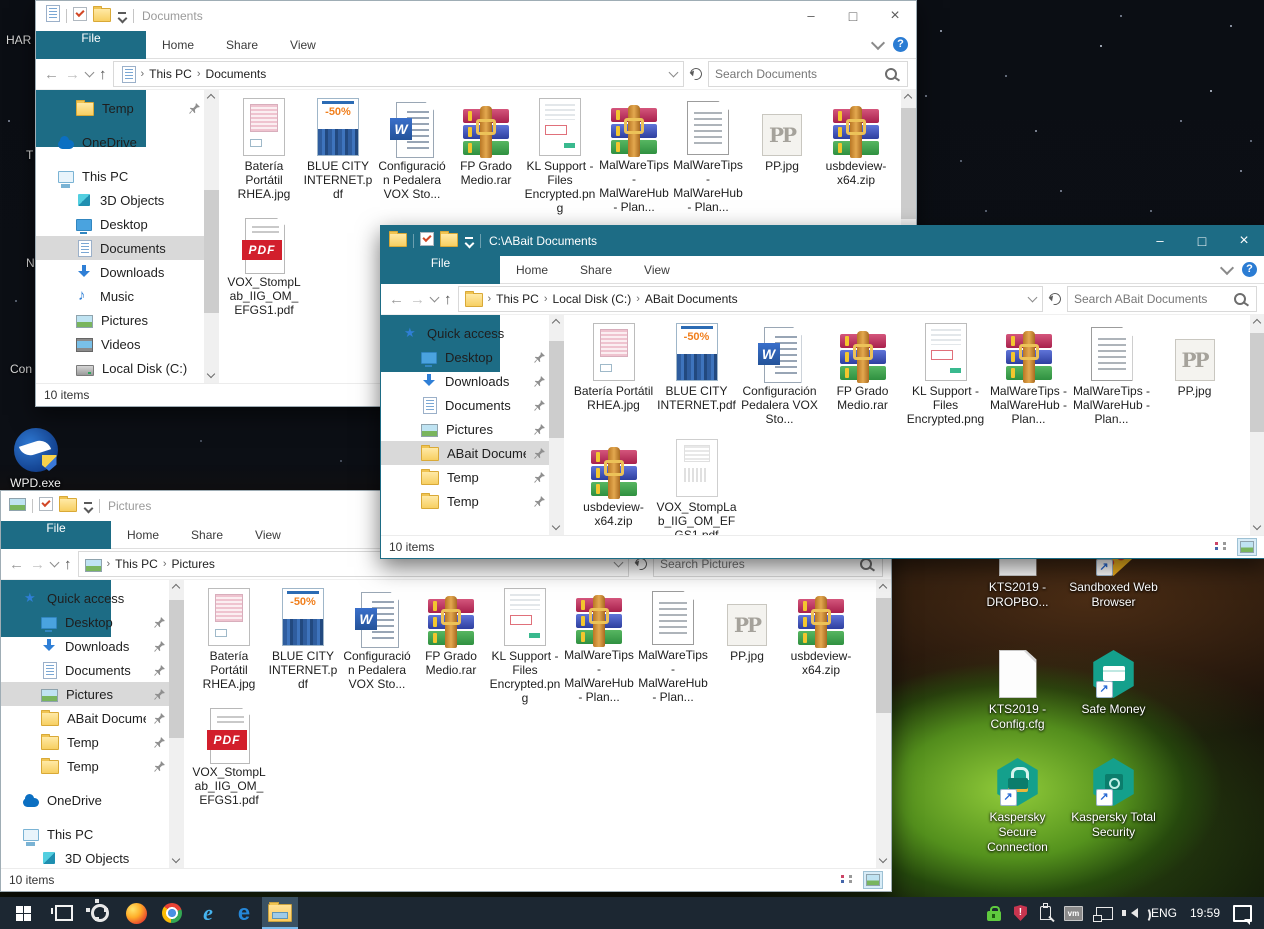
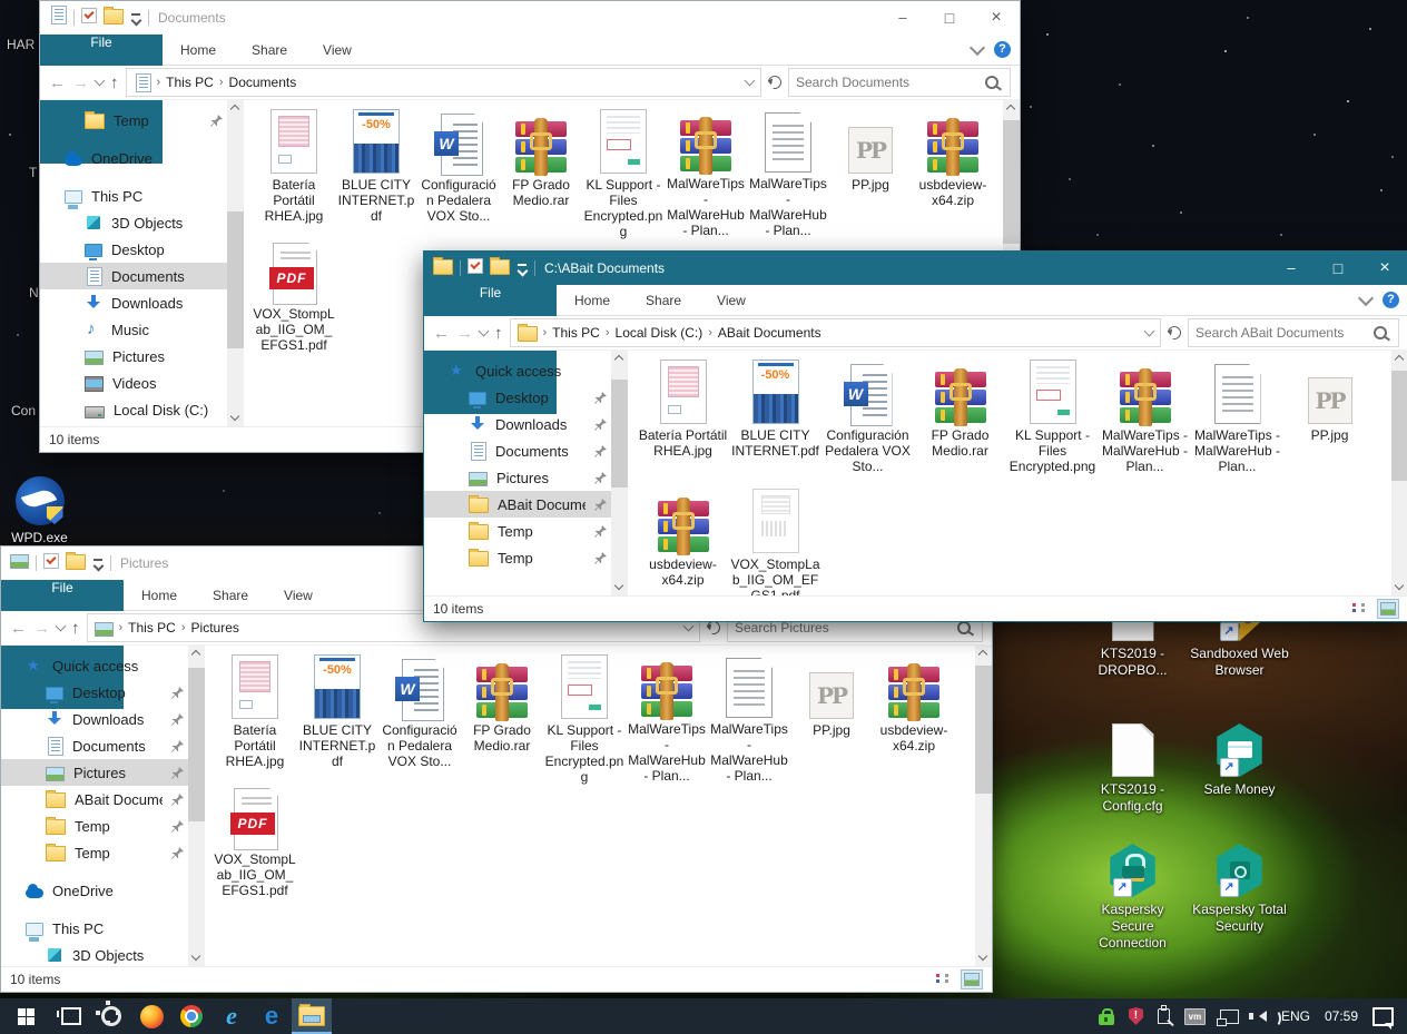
  HAR
  T
  N
  Con
  KTS2019 - DROPBO...
  Sandboxed Web Browser
  KTS2019 - Config.cfg
  Safe Money
  Kaspersky Secure Connection
  Kaspersky Total Security
  WPD.exe
  Documents
  File
  Home
  Share
  View
  ←
  →
  ↑
  ›
  This PC
  ›
  Documents
  Search Documents
  Temp
  OneDrive
  This PC
  3D Objects
  Desktop
  Documents
  Downloads
  Music
  Pictures
  Videos
  Local Disk (C:)
  Batería Portátil RHEA.jpg
  BLUE CITY INTERNET.pdf
  Configuración Pedalera VOX Sto...
  FP Grado Medio.rar
  KL Support - Files Encrypted.png
  MalWareTips - MalWareHub - Plan...
  MalWareTips - MalWareHub - Plan...
  PP.jpg
  usbdeview-x64.zip
  VOX_StompLab_IIG_OM_EFGS1.pdf
  10 items
  C:\ABait Documents
  File
  Home
  Share
  View
  ←
  →
  ↑
  ›
  This PC
  ›
  Local Disk (C:)
  ›
  ABait Documents
  Search ABait Documents
  Quick access
  Desktop
  Downloads
  Documents
  Pictures
  ABait Docum
  Temp
  Temp
  Batería Portátil RHEA.jpg
  BLUE CITY INTERNET.pdf
  Configuración Pedalera VOX Sto...
  FP Grado Medio.rar
  KL Support - Files Encrypted.png
  MalWareTips - MalWareHub - Plan...
  MalWareTips - MalWareHub - Plan...
  PP.jpg
  usbdeview-x64.zip
  VOX_StompLab_IIG_OM_EF
  10 items
  Pictures
  File
  Home
  Share
  View
  ←
  →
  ↑
  ›
  This PC
  ›
  Pictures
  Search Pictures
  Quick access
  Desktop
  Downloads
  Documents
  Pictures
  ABait Docum
  Temp
  Temp
  OneDrive
  This PC
  3D Objects
  Batería Portátil RHEA.jpg
  BLUE CITY INTERNET.pdf
  Configuración Pedalera VOX Sto...
  FP Grado Medio.rar
  KL Support - Files Encrypted.png
  MalWareTips - MalWareHub - Plan...
  MalWareTips - MalWareHub - Plan...
  PP.jpg
  usbdeview-x64.zip
  VOX_StompLab_IIG_OM_EFGS1.pdf
  10 items
  ENG
- 19:59
+ 07:59
